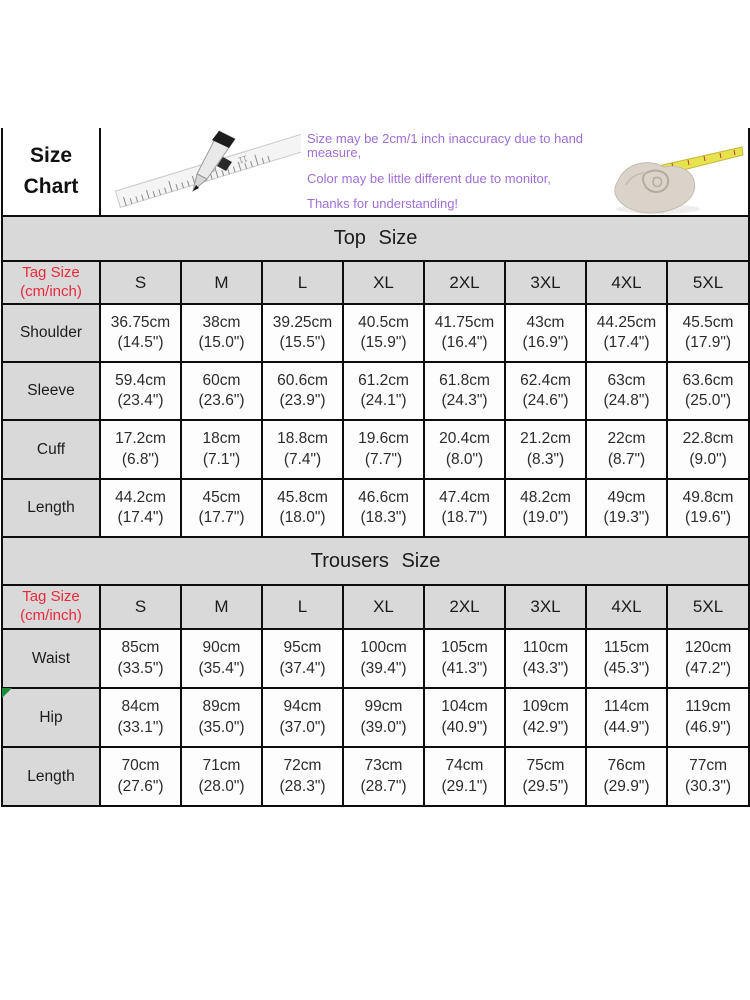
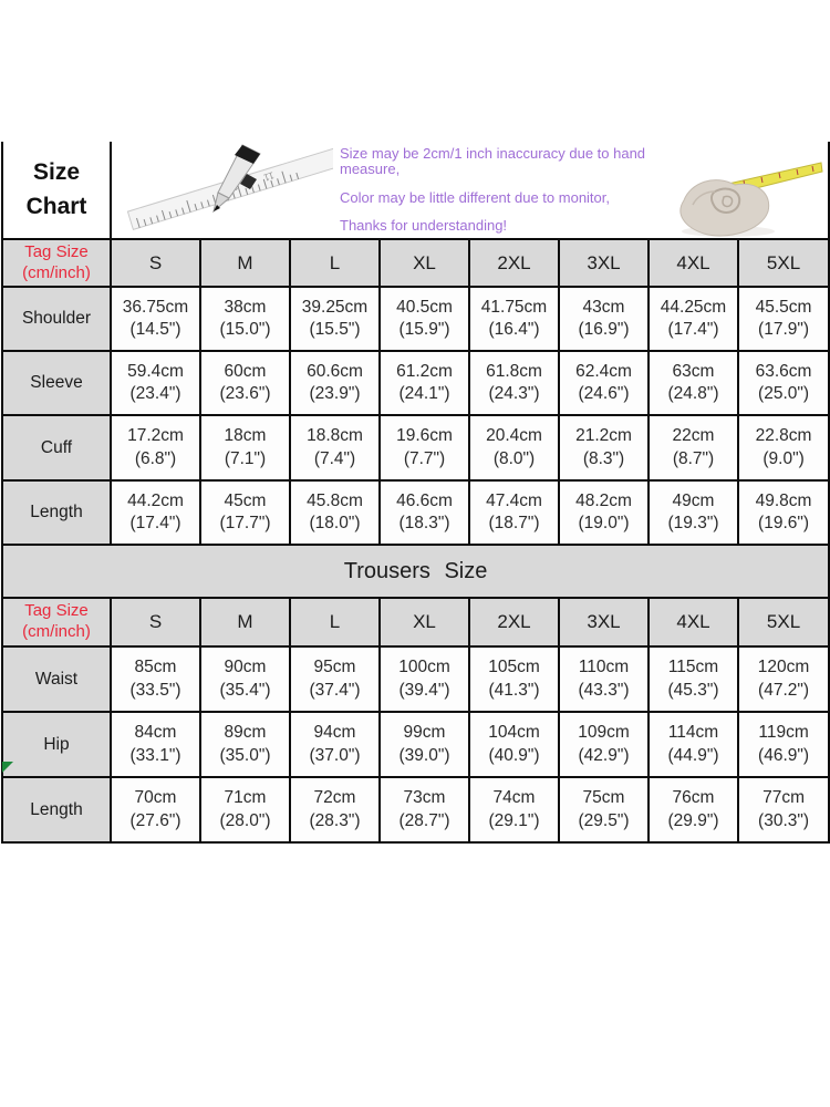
- Top Size
  Tag Size (cm/inch)	S	M	L	XL	2XL	3XL	4XL	5XL
  Shoulder	36.75cm (14.5")	38cm (15.0")	39.25cm (15.5")	40.5cm (15.9")	41.75cm (16.4")	43cm (16.9")	44.25cm (17.4")	45.5cm (17.9")
  Sleeve	59.4cm (23.4")	60cm (23.6")	60.6cm (23.9")	61.2cm (24.1")	61.8cm (24.3")	62.4cm (24.6")	63cm (24.8")	63.6cm (25.0")
  Cuff	17.2cm (6.8")	18cm (7.1")	18.8cm (7.4")	19.6cm (7.7")	20.4cm (8.0")	21.2cm (8.3")	22cm (8.7")	22.8cm (9.0")
  Length	44.2cm (17.4")	45cm (17.7")	45.8cm (18.0")	46.6cm (18.3")	47.4cm (18.7")	48.2cm (19.0")	49cm (19.3")	49.8cm (19.6")
  Trousers Size
  Tag Size (cm/inch)	S	M	L	XL	2XL	3XL	4XL	5XL
  Waist	85cm (33.5")	90cm (35.4")	95cm (37.4")	100cm (39.4")	105cm (41.3")	110cm (43.3")	115cm (45.3")	120cm (47.2")
  Hip	84cm (33.1")	89cm (35.0")	94cm (37.0")	99cm (39.0")	104cm (40.9")	109cm (42.9")	114cm (44.9")	119cm (46.9")
  Length	70cm (27.6")	71cm (28.0")	72cm (28.3")	73cm (28.7")	74cm (29.1")	75cm (29.5")	76cm (29.9")	77cm (30.3")
